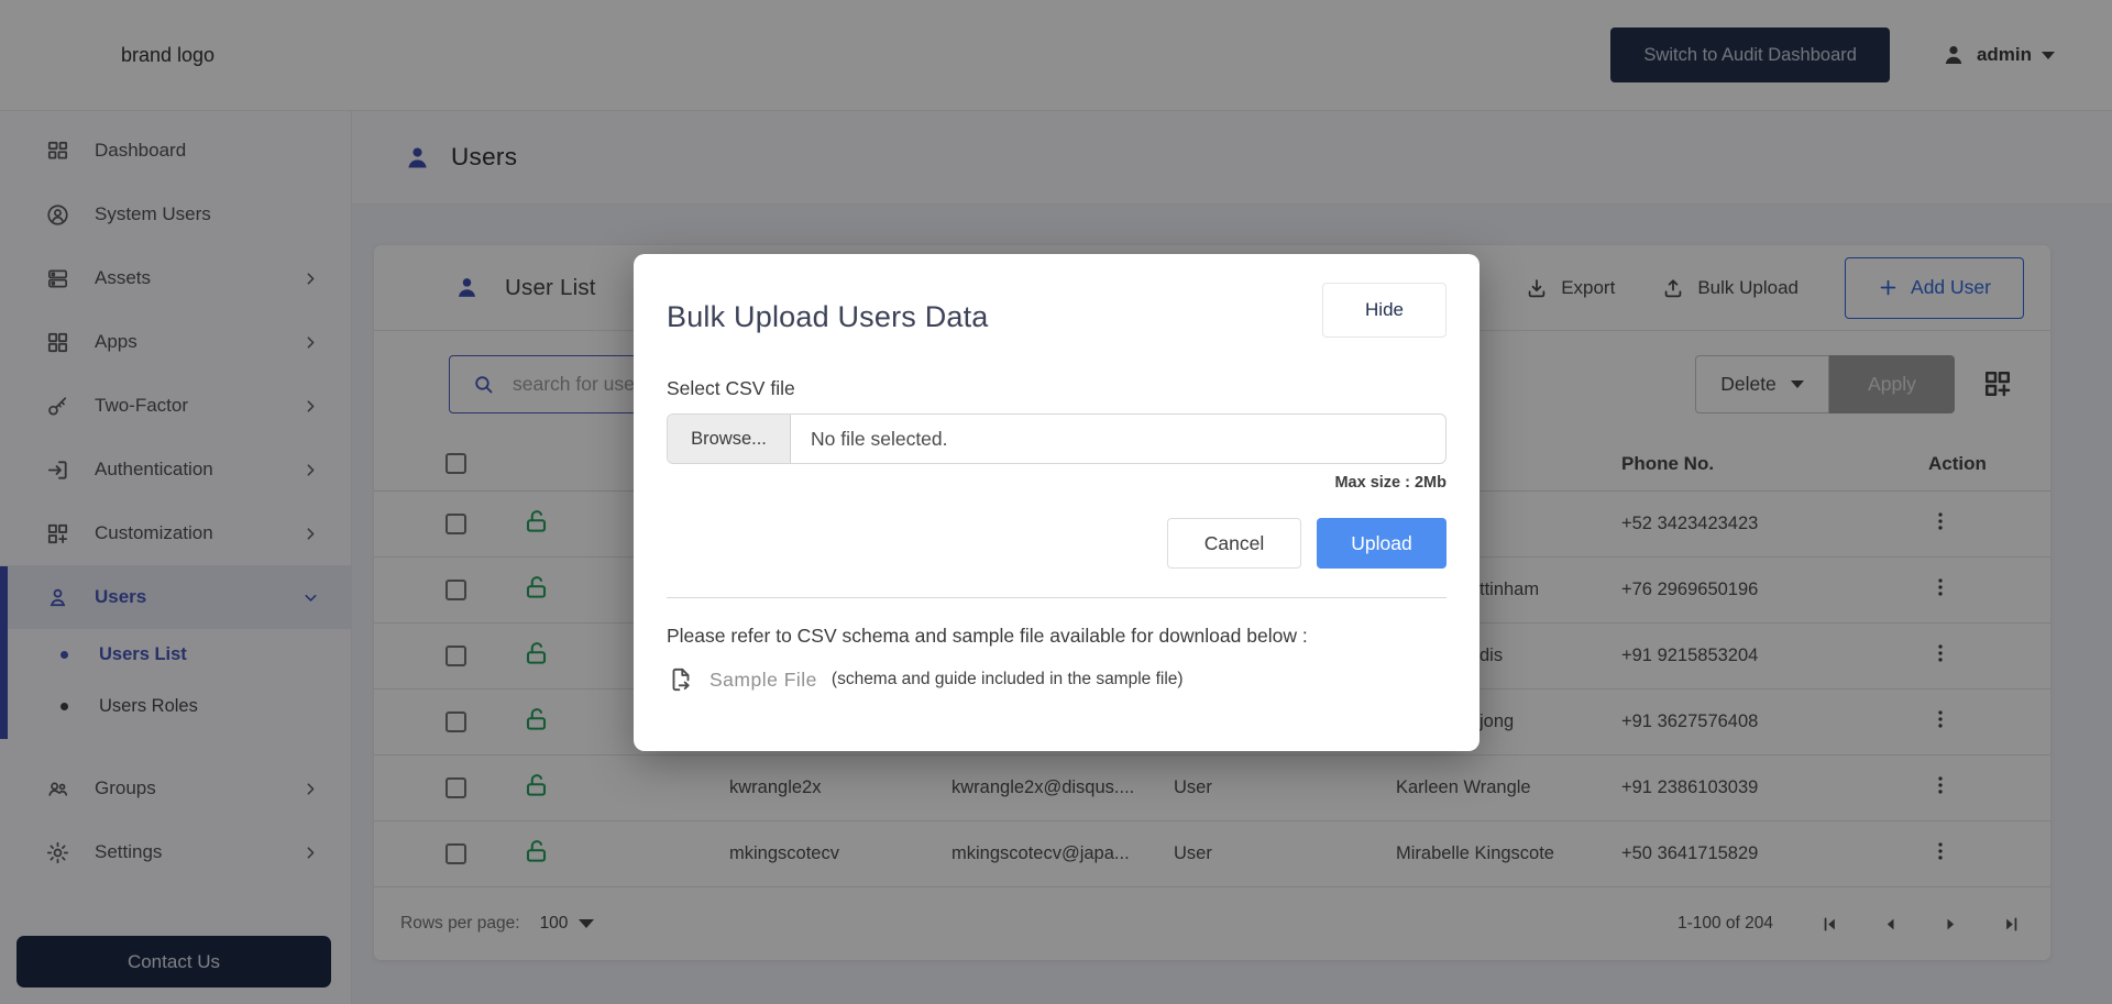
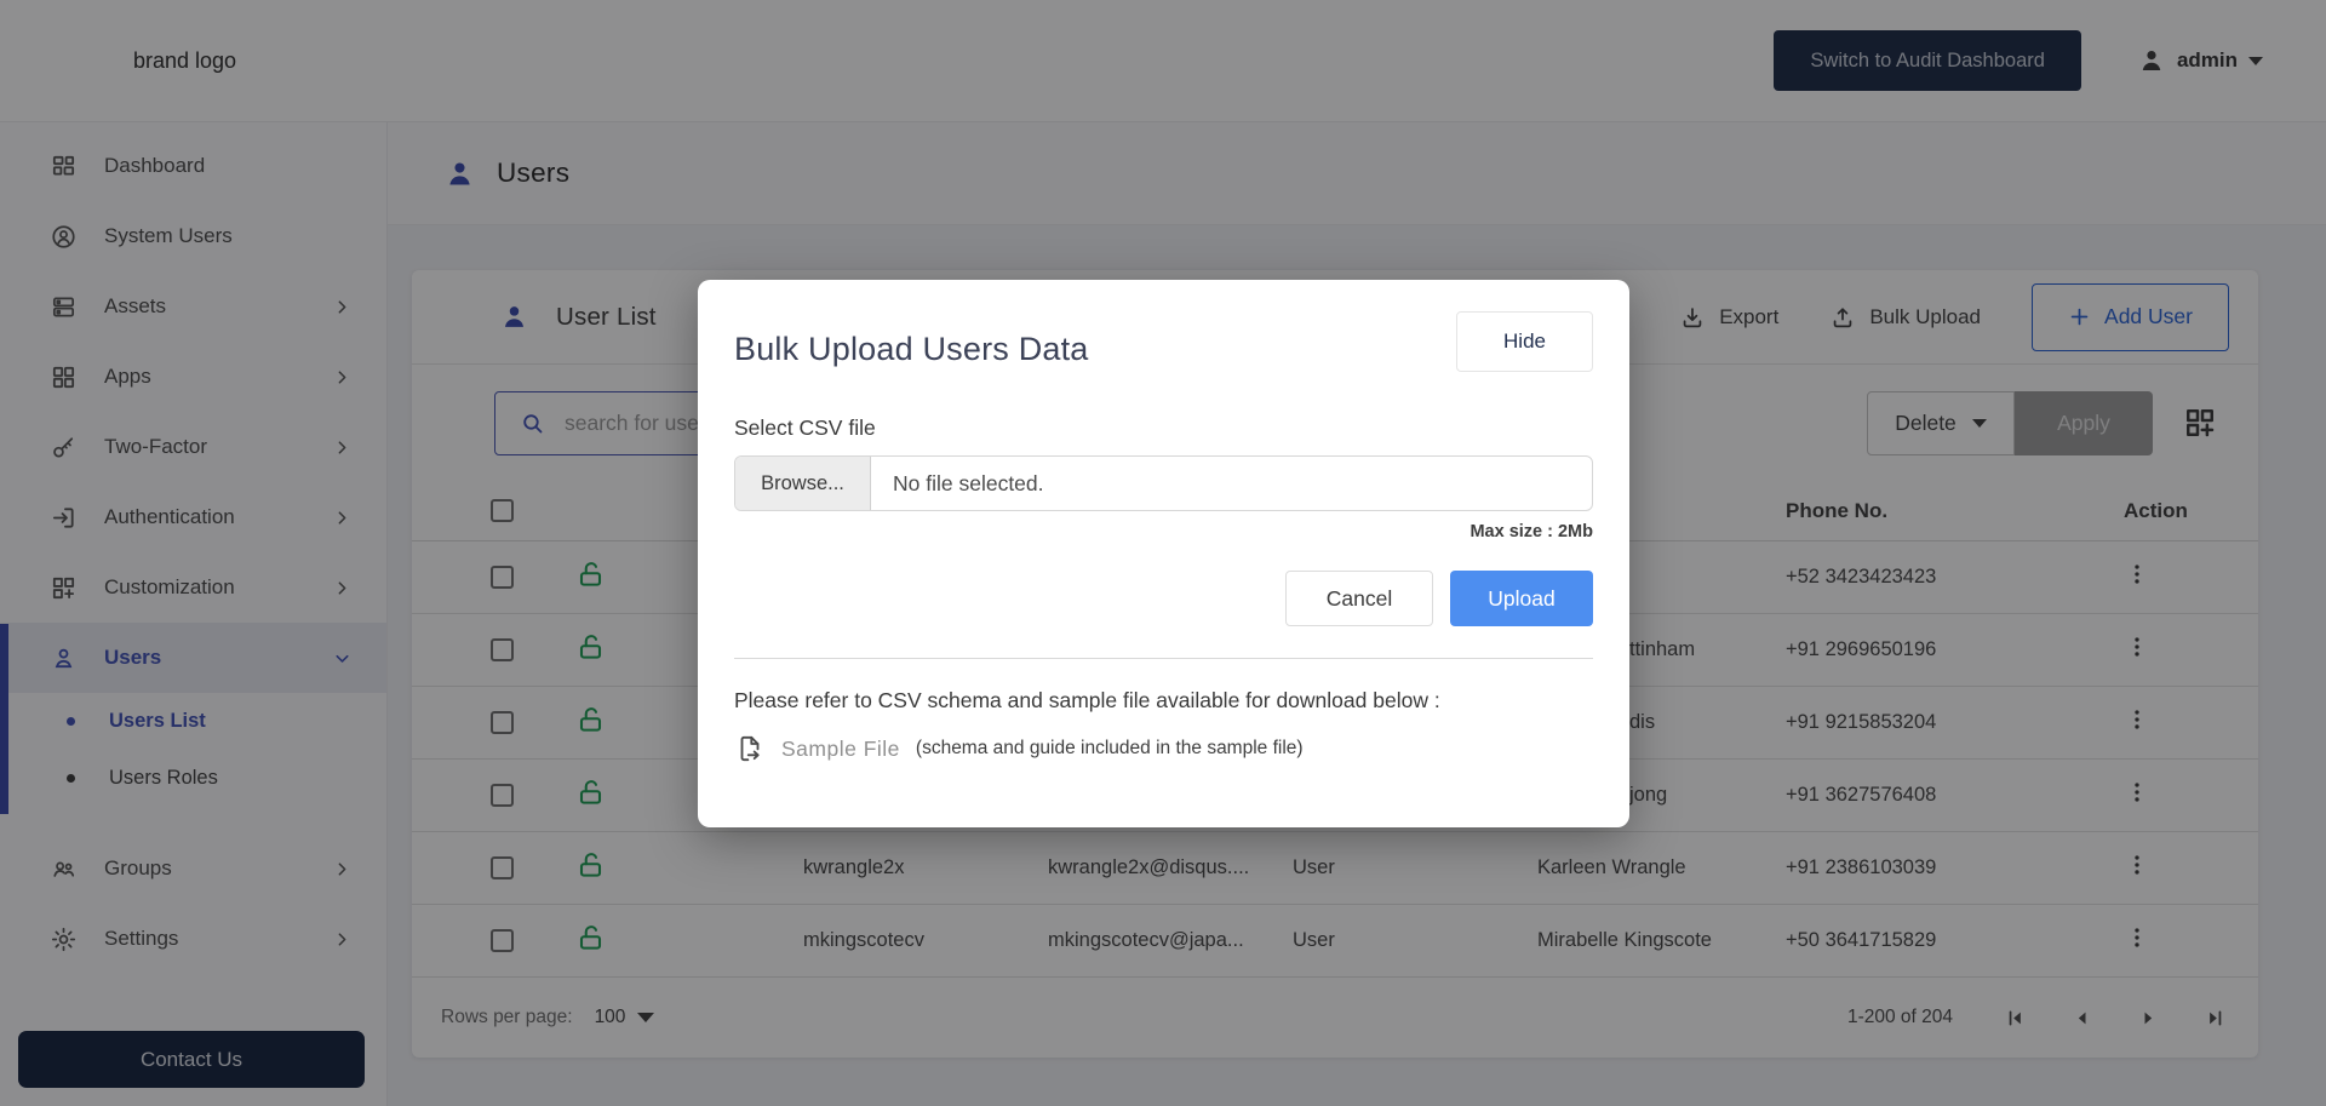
  brand logo
  Switch to Audit Dashboard
  admin
  Dashboard
  System Users
  Assets
  Apps
  Two-Factor
  Authentication
  Customization
  Users
  Users List
  Users Roles
  Groups
  Settings
  Contact Us
  Users
  User List
  Export
  Bulk Upload
  Add User
  search for use
  Delete
  Apply
  Phone No.
  Action
  +52 3423423423
  ttinham
- +76 2969650196
+ +91 2969650196
  dis
  +91 9215853204
  jong
  +91 3627576408
  kwrangle2x
  kwrangle2x@disqus....
  User
  Karleen Wrangle
  +91 2386103039
  mkingscotecv
  mkingscotecv@japa...
  User
  Mirabelle Kingscote
  +50 3641715829
  Rows per page:
  100
- 1-100 of 204
+ 1-200 of 204
  Bulk Upload Users Data
  Hide
  Select CSV file
  Browse...
  No file selected.
  Max size : 2Mb
  Cancel
  Upload
  Please refer to CSV schema and sample file available for download below :
  Sample File
  (schema and guide included in the sample file)
